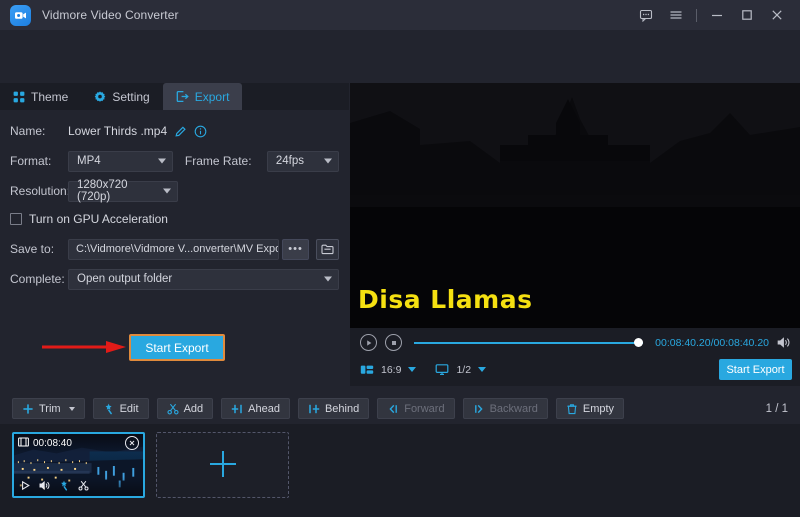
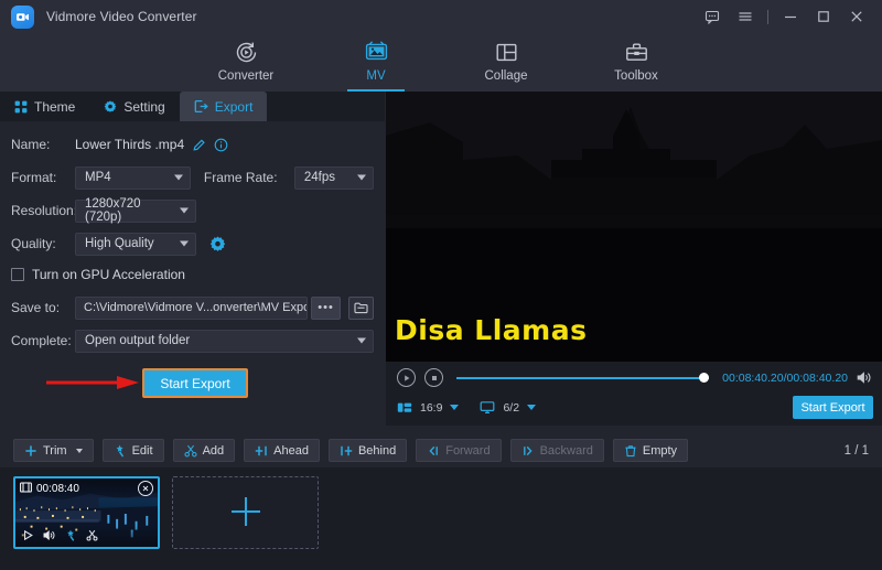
  Vidmore Video Converter
+ Converter
+ MV
+ Collage
+ Toolbox
  Theme
  Setting
  Export
  Name:
  Lower Thirds .mp4
  Format:
  MP4
  Frame Rate:
  24fps
  Resolution
  1280x720 (720p)
+ Quality:
+ High Quality
  Turn on GPU Acceleration
  Save to:
  C:\Vidmore\Vidmore V...onverter\MV Exp
  •••
  Complete:
  Open output folder
  Start Export
  Disa Llamas
  00:08:40.20/00:08:40.20
  16:9
- 1/2
+ 6/2
  Start Export
  Trim
  Edit
  Add
  Ahead
  Behind
  Forward
  Backward
  Empty
  1 / 1
  00:08:40
